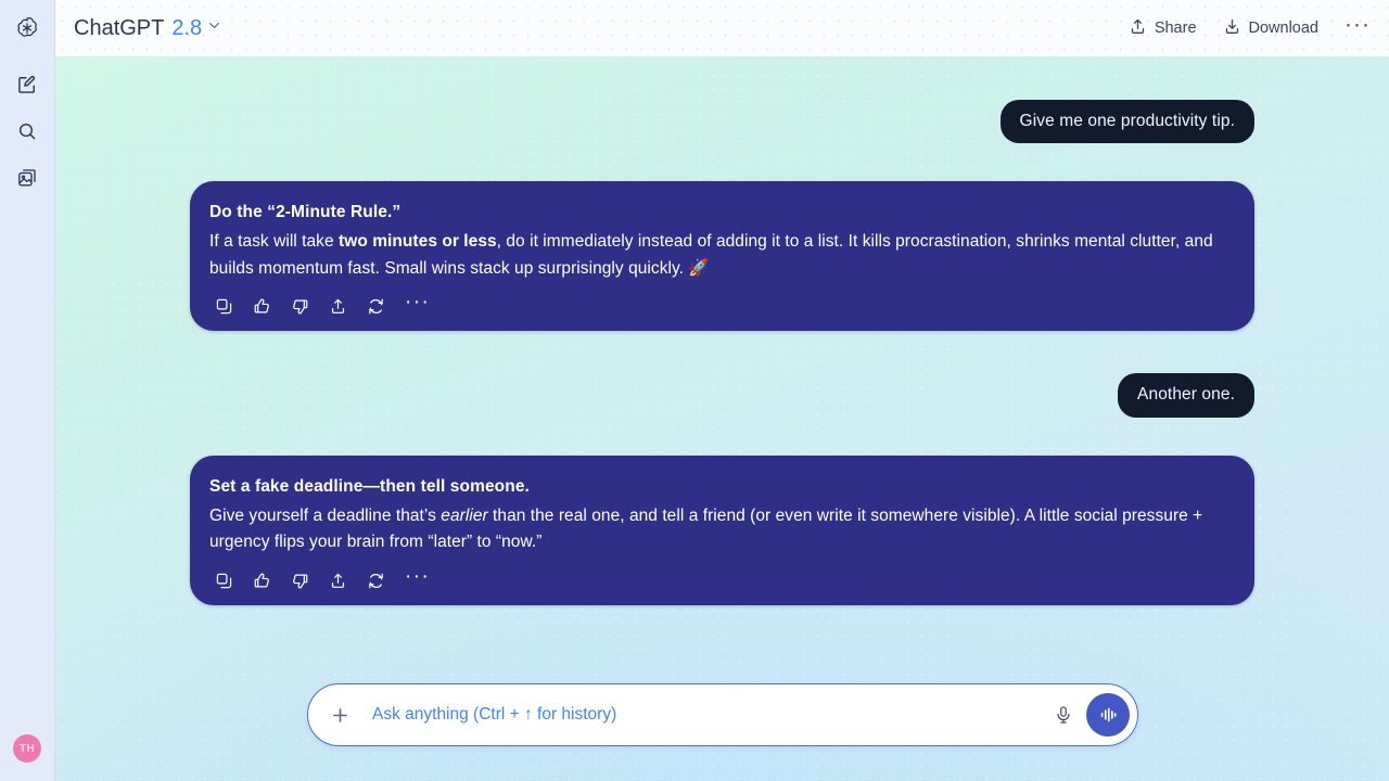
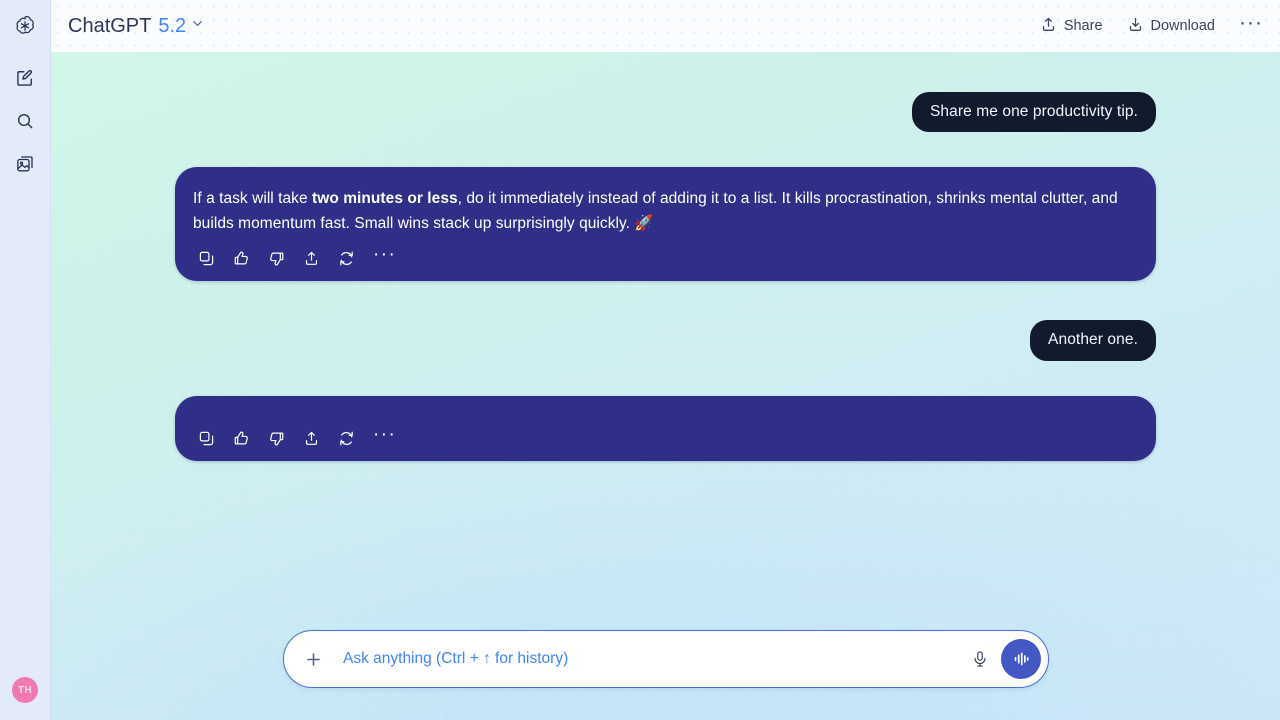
  TH
  ChatGPT
- 2.8
+ 5.2
  Share
  Download
  ···
- Give me one productivity tip.
+ Share me one productivity tip.
- Do the “2-Minute Rule.”
  If a task will take two minutes or less, do it immediately instead of adding it to a list. It kills procrastination, shrinks mental clutter, and builds momentum fast. Small wins stack up surprisingly quickly. 🚀
  ···
  Another one.
- Set a fake deadline—then tell someone.
- Give yourself a deadline that’s earlier than the real one, and tell a friend (or even write it somewhere visible). A little social pressure + urgency flips your brain from “later” to “now.”
  ···
  Ask anything (Ctrl + ↑ for history)
